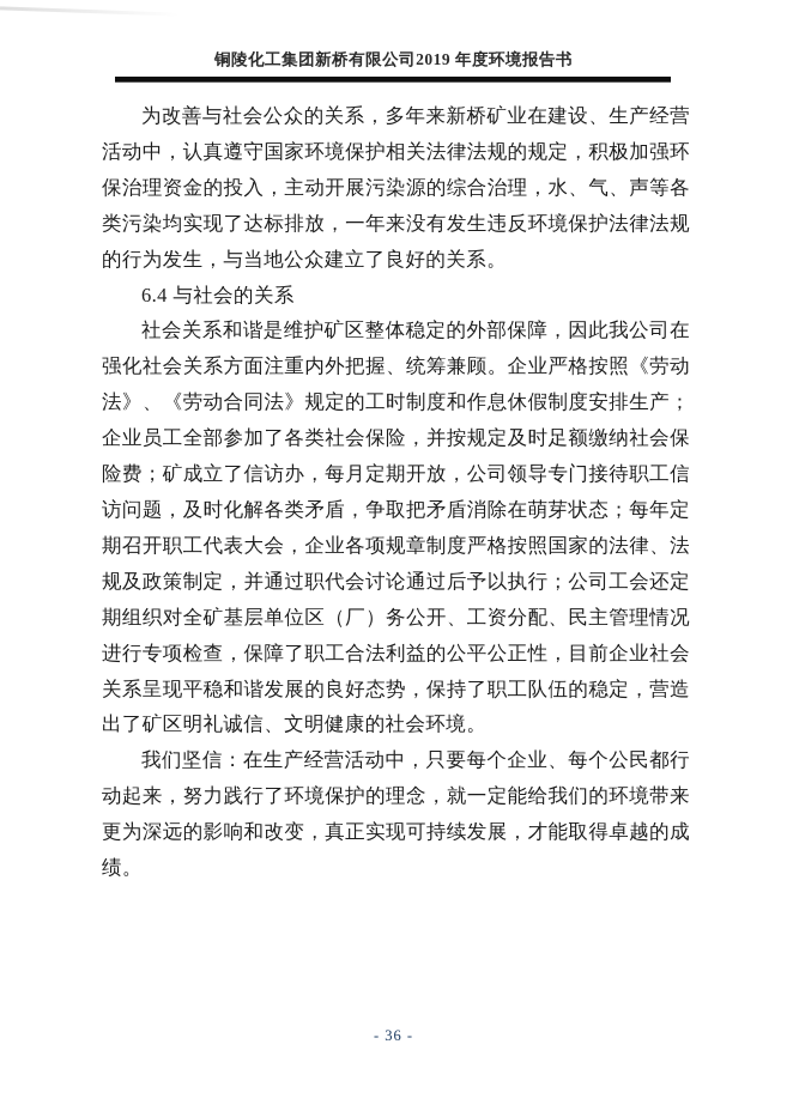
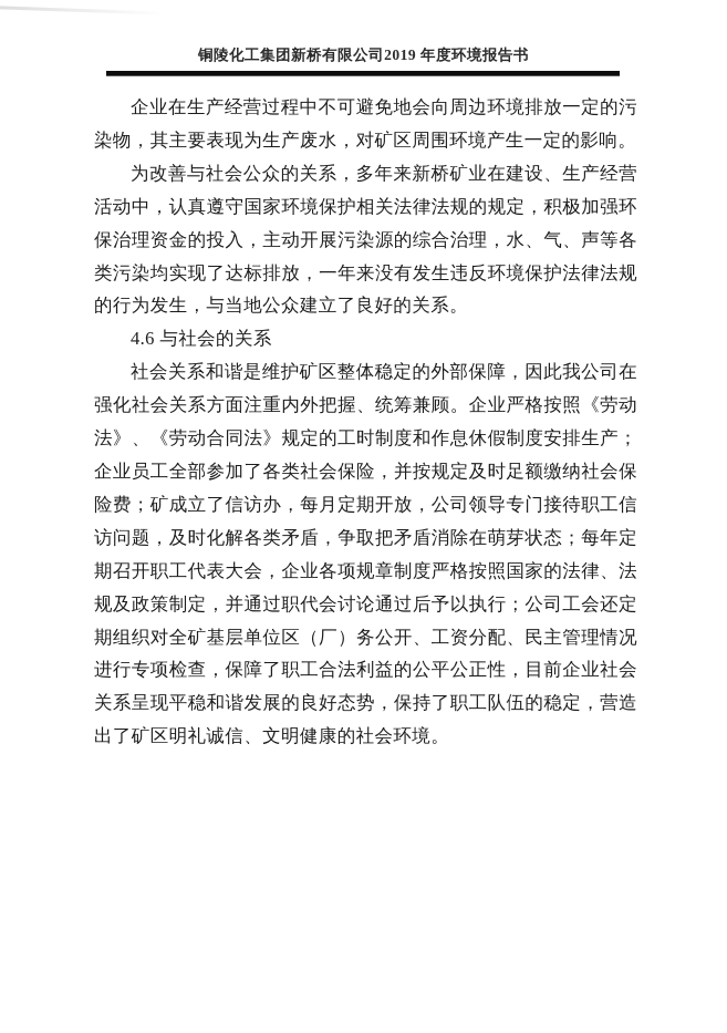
  铜陵化工集团新桥有限公司2019 年度环境报告书
+ 企业在生产经营过程中不可避免地会向周边环境排放一定的污染物，其主要表现为生产废水，对矿区周围环境产生一定的影响。
  为改善与社会公众的关系，多年来新桥矿业在建设、生产经营活动中，认真遵守国家环境保护相关法律法规的规定，积极加强环保治理资金的投入，主动开展污染源的综合治理，水、气、声等各类污染均实现了达标排放，一年来没有发生违反环境保护法律法规的行为发生，与当地公众建立了良好的关系。
- 6.4 与社会的关系
+ 4.6 与社会的关系
  社会关系和谐是维护矿区整体稳定的外部保障，因此我公司在强化社会关系方面注重内外把握、统筹兼顾。企业严格按照《劳动法》、《劳动合同法》规定的工时制度和作息休假制度安排生产；企业员工全部参加了各类社会保险，并按规定及时足额缴纳社会保险费；矿成立了信访办，每月定期开放，公司领导专门接待职工信访问题，及时化解各类矛盾，争取把矛盾消除在萌芽状态；每年定期召开职工代表大会，企业各项规章制度严格按照国家的法律、法规及政策制定，并通过职代会讨论通过后予以执行；公司工会还定期组织对全矿基层单位区（厂）务公开、工资分配、民主管理情况进行专项检查，保障了职工合法利益的公平公正性，目前企业社会关系呈现平稳和谐发展的良好态势，保持了职工队伍的稳定，营造出了矿区明礼诚信、文明健康的社会环境。
- 我们坚信：在生产经营活动中，只要每个企业、每个公民都行动起来，努力践行了环境保护的理念，就一定能给我们的环境带来更为深远的影响和改变，真正实现可持续发展，才能取得卓越的成绩。
- - 36 -
